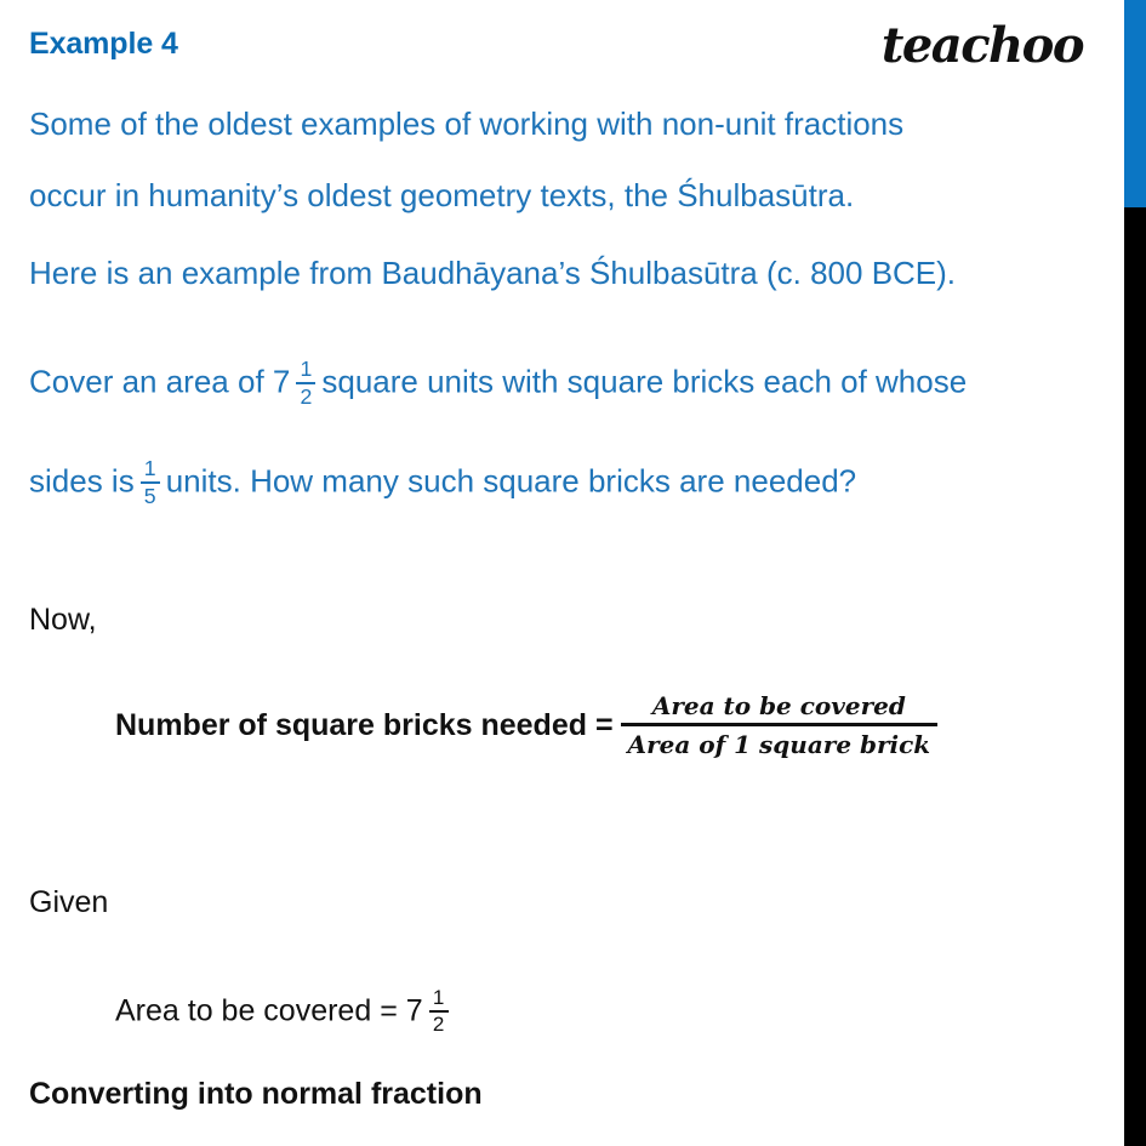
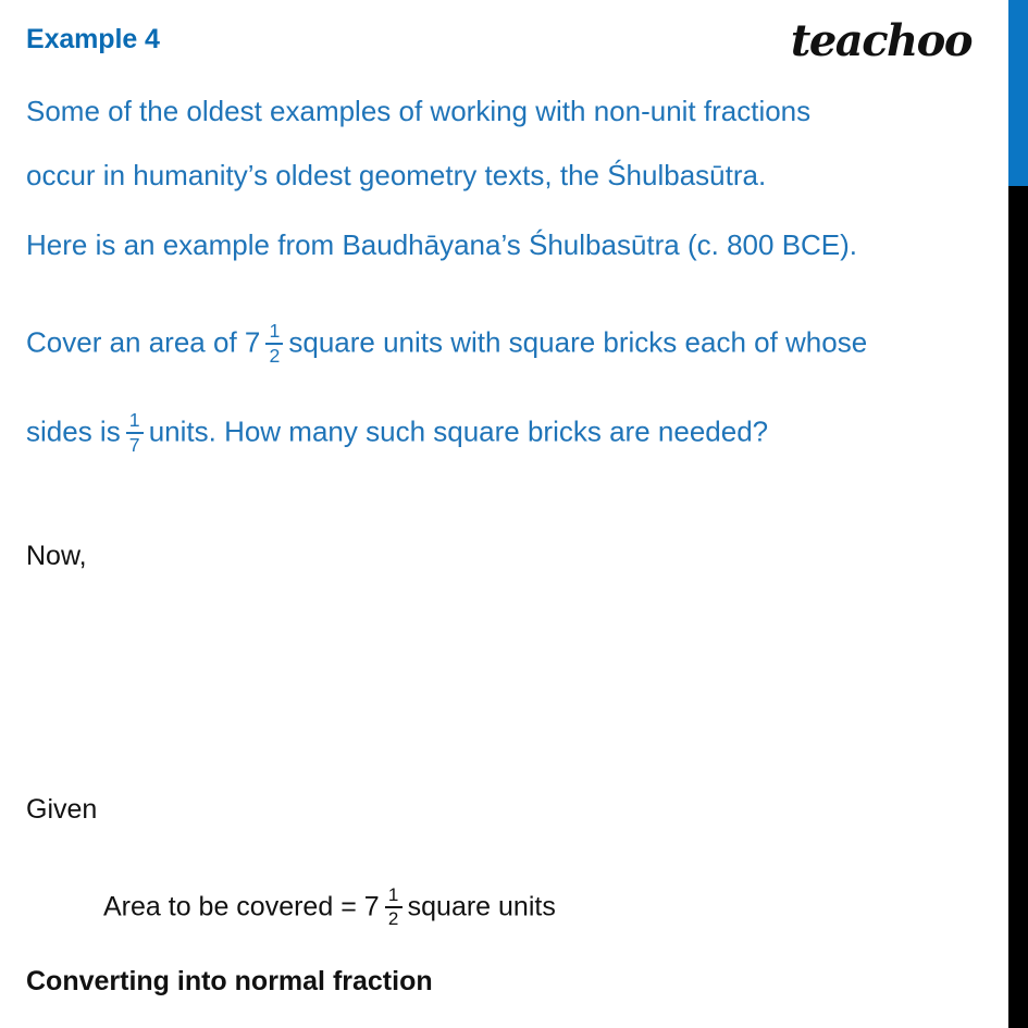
  Example 4
  teachoo
  Some of the oldest examples of working with non-unit fractions
  occur in humanity’s oldest geometry texts, the Śhulbasūtra.
  Here is an example from Baudhāyana’s Śhulbasūtra (c. 800 BCE).
  Cover an area of 7
  1
  2
  square units with square bricks each of whose
  sides is
  1
- 5
+ 7
  units. How many such square bricks are needed?
  Now,
- Number of square bricks needed =
- Area to be covered
- Area of 1 square brick
  Given
  Area to be covered = 7
  1
  2
+ square units
  Converting into normal fraction
